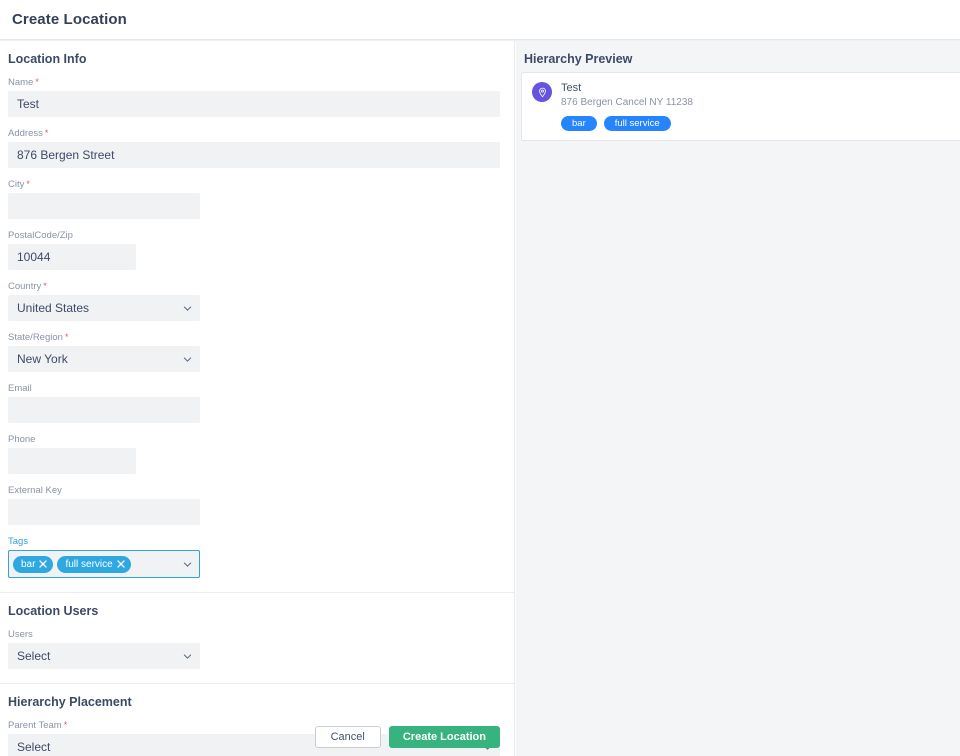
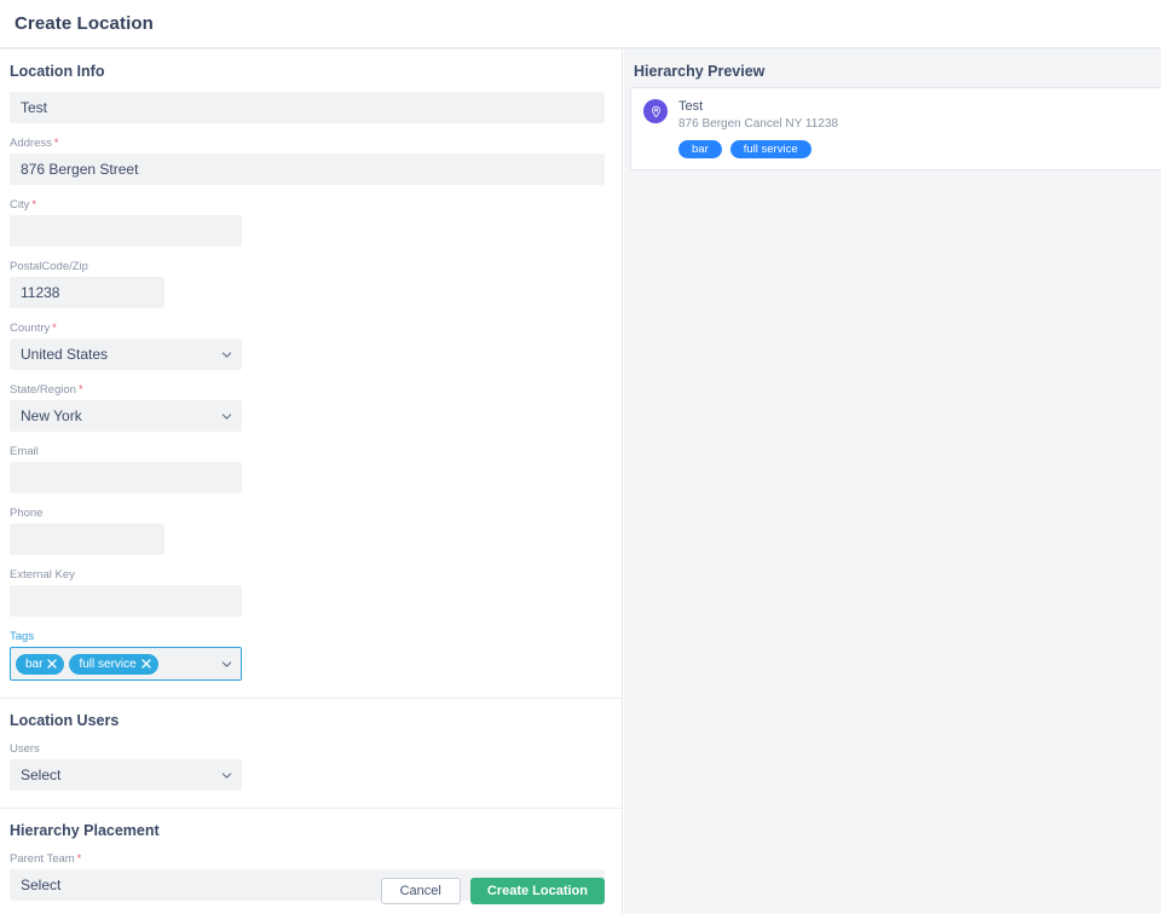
  Create Location
  Location Info
- Name *
  Test
  Address *
  876 Bergen Street
  City *
  PostalCode/Zip
- 10044
+ 11238
  Country *
  United States
  State/Region *
  New York
  Email
  Phone
  External Key
  Tags
  bar
  full service
  Location Users
  Users
  Select
  Hierarchy Placement
  Parent Team *
  Select
  Cancel
  Create Location
  Hierarchy Preview
  Test
  876 Bergen Cancel NY 11238
  bar
  full service
